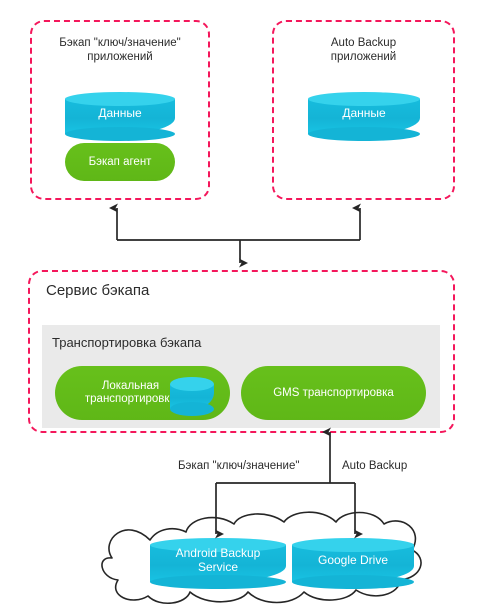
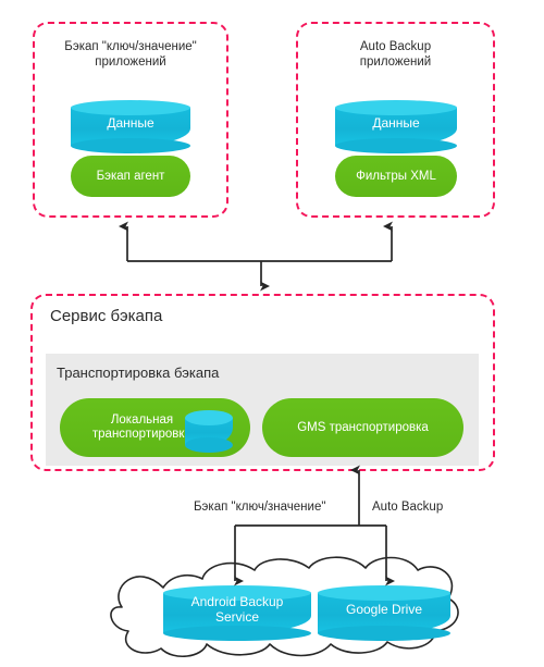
  Бэкап "ключ/значение"
  приложений
  Данные
  Бэкап агент
  Auto Backup
  приложений
  Данные
+ Фильтры XML
  Сервис бэкапа
  Транспортировка бэкапа
  Локальная
  транспортировк
  GMS транспортировка
  Бэкап "ключ/значение"
  Auto Backup
  Android Backup
  Service
  Google Drive
